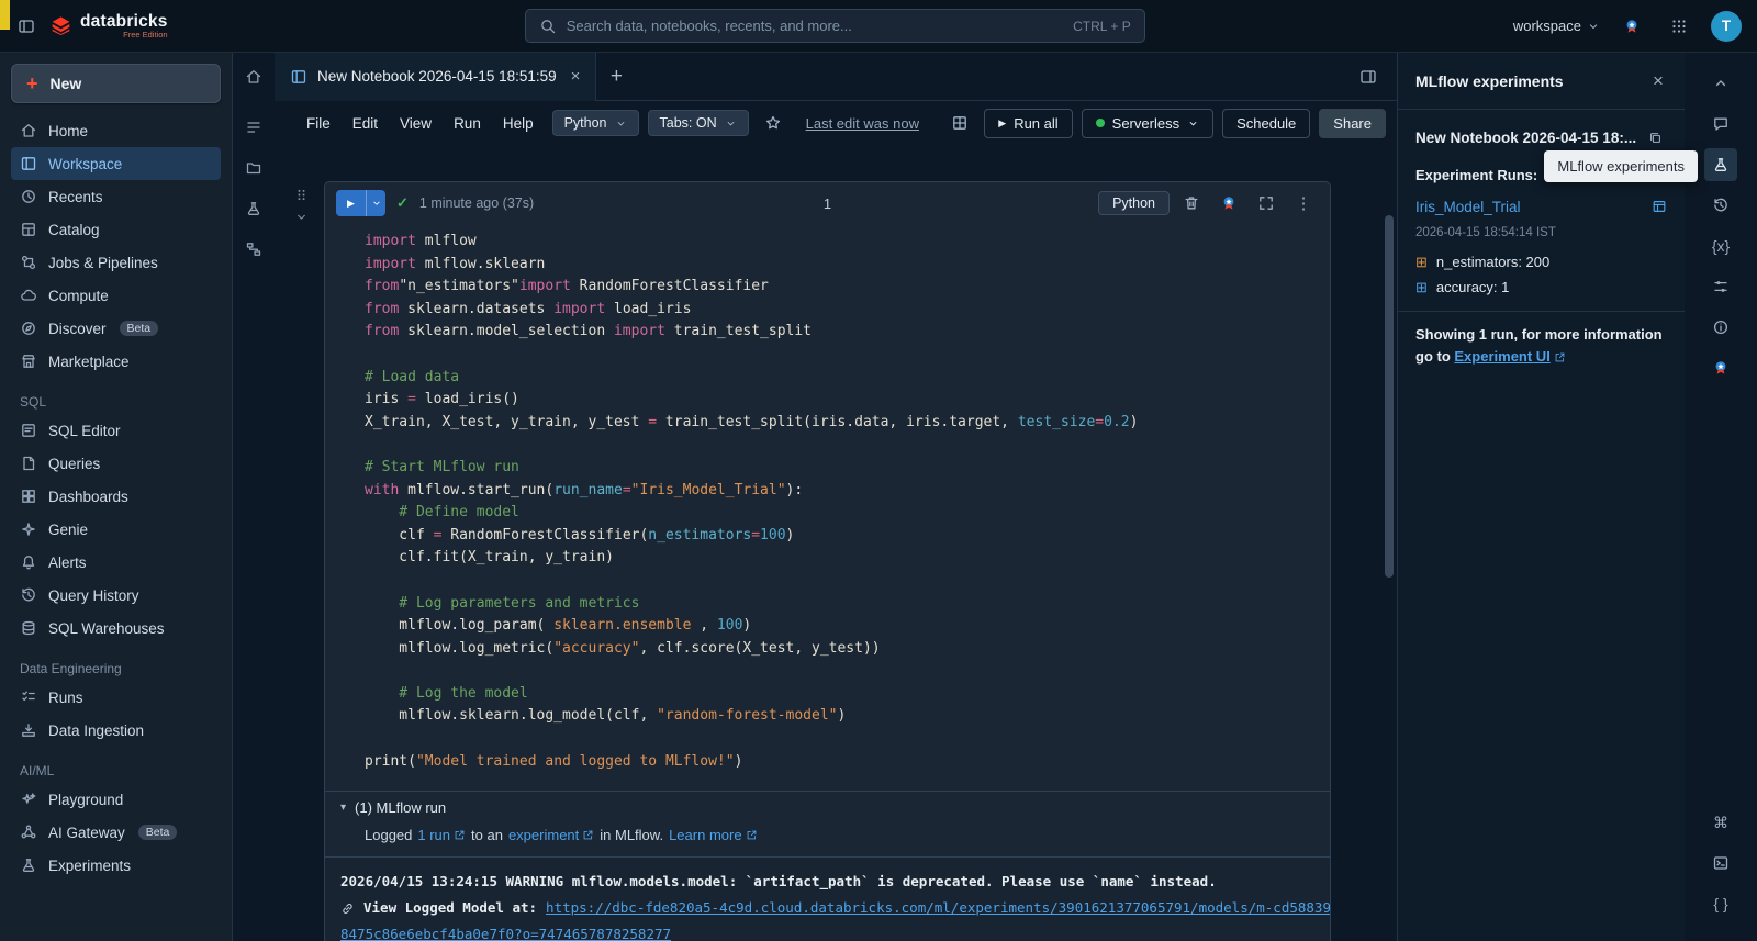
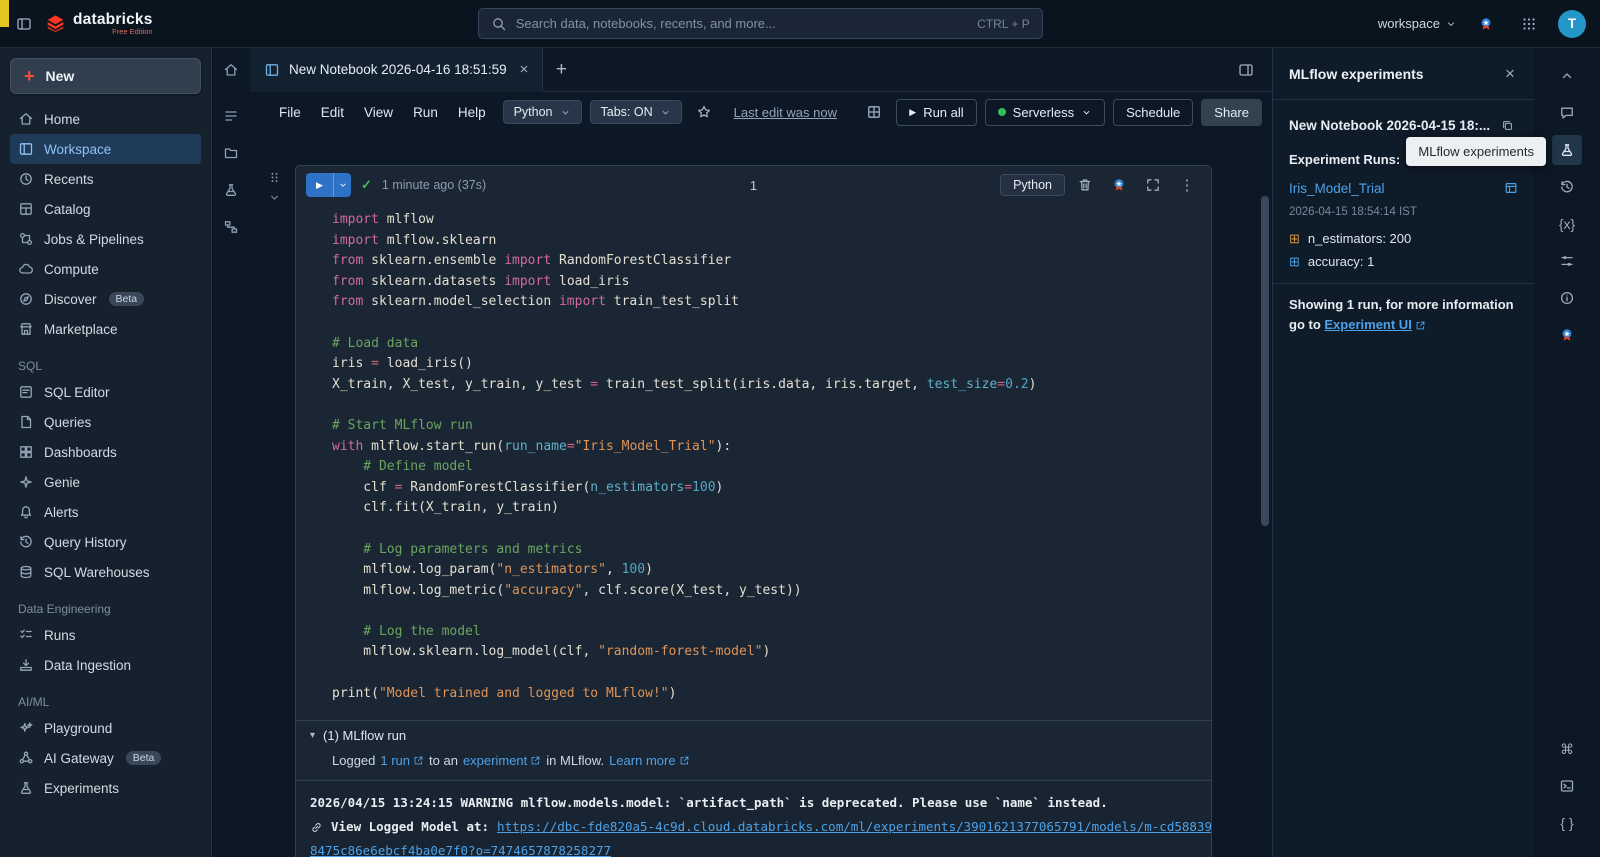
  databricks
  Free Edition
  Search data, notebooks, recents, and more...
  CTRL + P
  workspace
  T
  +
  New
  Home
  Workspace
  Recents
  Catalog
  Jobs & Pipelines
  Compute
  Discover
  Beta
  Marketplace
  SQL
  SQL Editor
  Queries
  Dashboards
  Genie
  Alerts
  Query History
  SQL Warehouses
  Data Engineering
  Runs
  Data Ingestion
  AI/ML
  Playground
  AI Gateway
  Beta
  Experiments
- New Notebook 2026-04-15 18:51:59
+ New Notebook 2026-04-16 18:51:59
  ×
  +
  File
  Edit
  View
  Run
  Help
  Python
  Tabs: ON
  Last edit was now
  ▶
  Run all
  Serverless
  Schedule
  Share
  ▶
  ✓
  1 minute ago (37s)
  1
  Python
  ⋮
  import mlflow
  import mlflow.sklearn
- from"n_estimators"import RandomForestClassifier
+ from sklearn.ensemble import RandomForestClassifier
  from sklearn.datasets import load_iris
  from sklearn.model_selection import train_test_split
  # Load data
  iris = load_iris()
  X_train, X_test, y_train, y_test = train_test_split(iris.data, iris.target, test_size=0.2)
  # Start MLflow run
  with mlflow.start_run(run_name="Iris_Model_Trial"):
  # Define model
  clf = RandomForestClassifier(n_estimators=100)
  clf.fit(X_train, y_train)
  # Log parameters and metrics
- mlflow.log_param( sklearn.ensemble , 100)
+ mlflow.log_param("n_estimators", 100)
  mlflow.log_metric("accuracy", clf.score(X_test, y_test))
  # Log the model
  mlflow.sklearn.log_model(clf, "random-forest-model")
  print("Model trained and logged to MLflow!")
  ▾
  (1) MLflow run
  Logged
  1 run
  to an
  experiment
  in MLflow.
  Learn more
  2026/04/15 13:24:15 WARNING mlflow.models.model: `artifact_path` is deprecated. Please use `name` instead.
  View Logged Model at:
  https://dbc-fde820a5-4c9d.cloud.databricks.com/ml/experiments/3901621377065791/models/m-cd58839
  8475c86e6ebcf4ba0e7f0?o=7474657878258277
  MLflow experiments
  ×
  New Notebook 2026-04-15 18:...
  Experiment Runs:
  Iris_Model_Trial
  2026-04-15 18:54:14 IST
  ⊞
  n_estimators: 200
  ⊞
  accuracy: 1
  Showing 1 run, for more information go to
  Experiment UI
  {x}
  ⌘
  { }
  MLflow experiments
